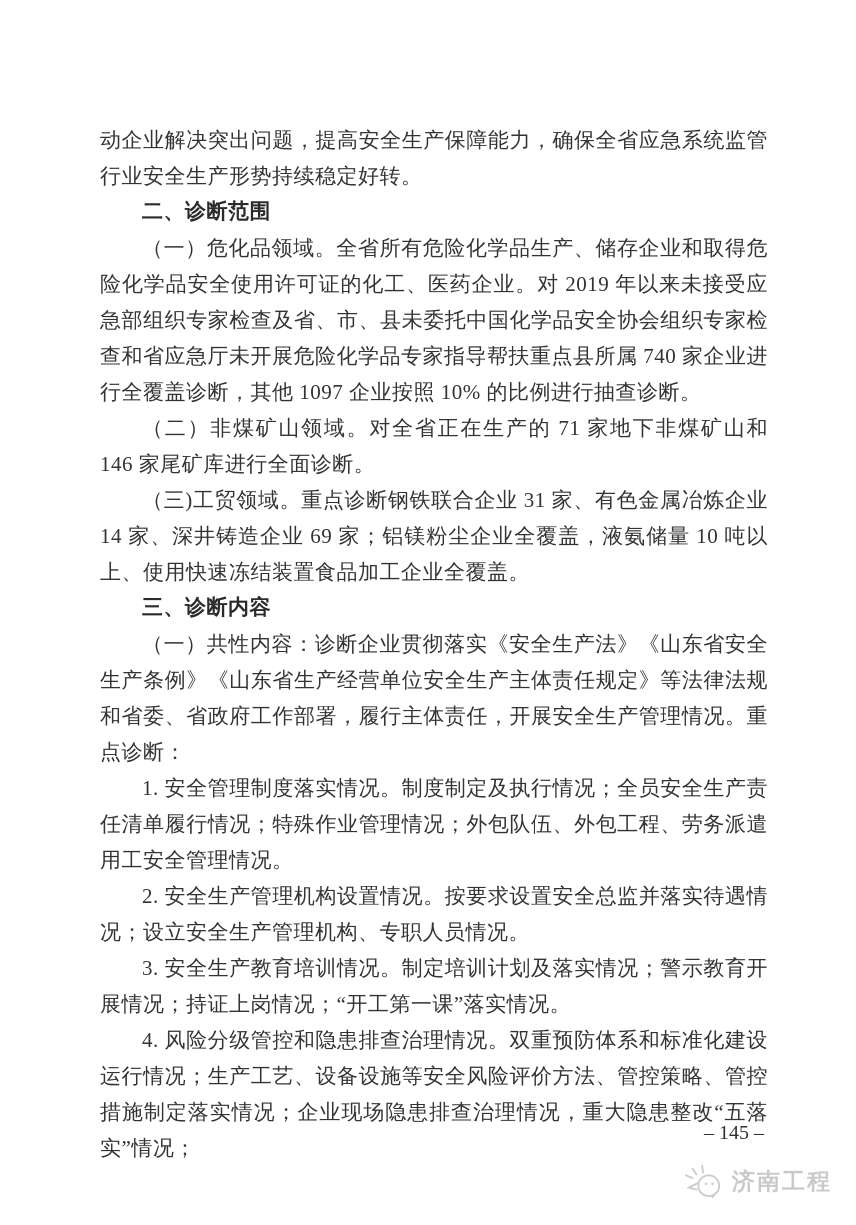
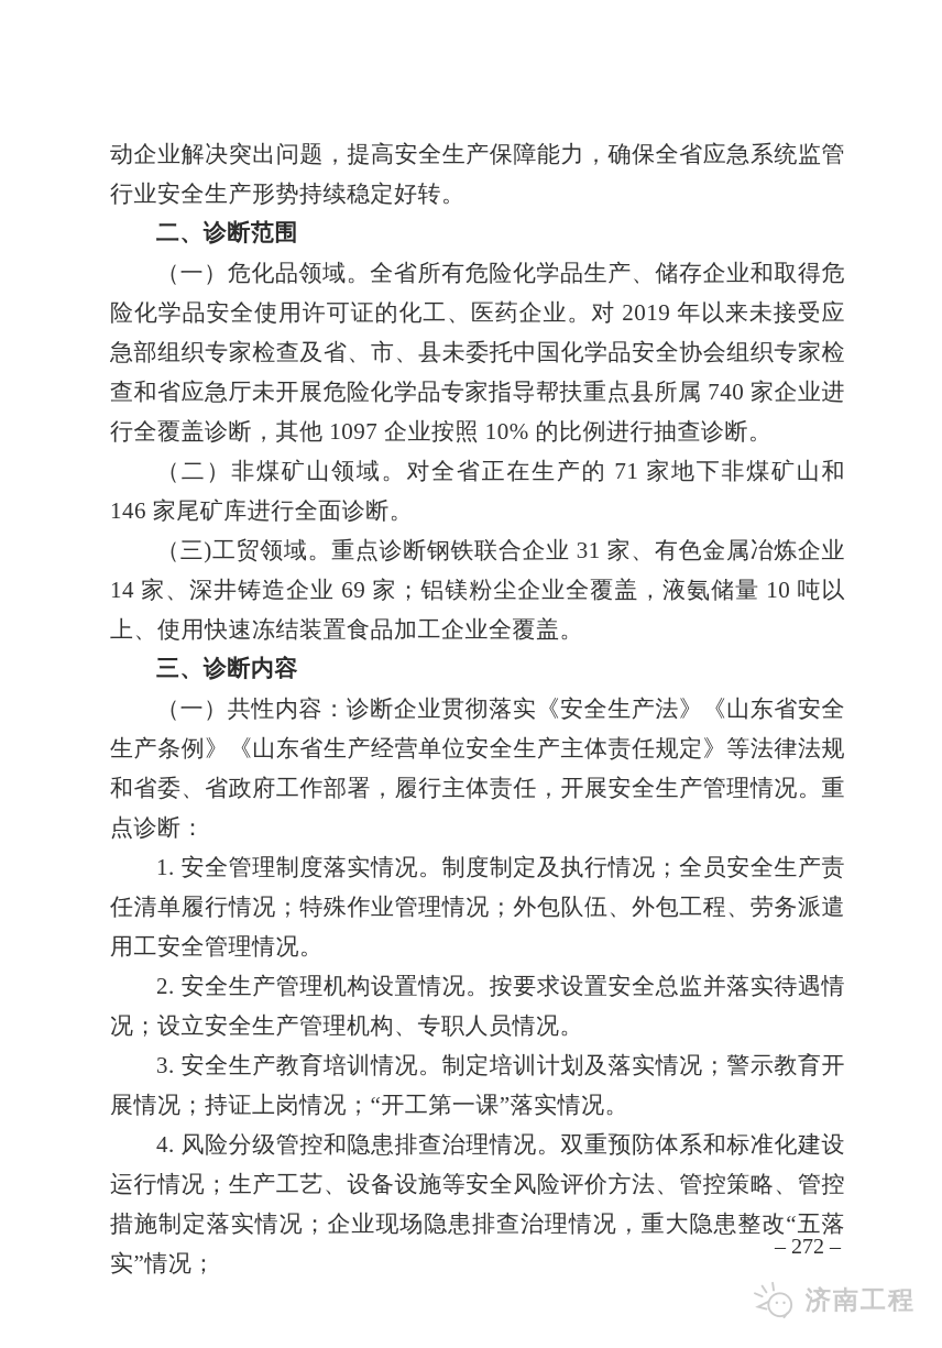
  动企业解决突出问题，提高安全生产保障能力，确保全省应急系统监管行业安全生产形势持续稳定好转。
  二、诊断范围
  （一）危化品领域。全省所有危险化学品生产、储存企业和取得危险化学品安全使用许可证的化工、医药企业。对 2019 年以来未接受应急部组织专家检查及省、市、县未委托中国化学品安全协会组织专家检查和省应急厅未开展危险化学品专家指导帮扶重点县所属 740 家企业进行全覆盖诊断，其他 1097 企业按照 10% 的比例进行抽查诊断。
  （二）非煤矿山领域。对全省正在生产的 71 家地下非煤矿山和 146 家尾矿库进行全面诊断。
  （三)工贸领域。重点诊断钢铁联合企业 31 家、有色金属冶炼企业 14 家、深井铸造企业 69 家；铝镁粉尘企业全覆盖，液氨储量 10 吨以上、使用快速冻结装置食品加工企业全覆盖。
  三、诊断内容
  （一）共性内容：诊断企业贯彻落实《安全生产法》《山东省安全生产条例》《山东省生产经营单位安全生产主体责任规定》等法律法规和省委、省政府工作部署，履行主体责任，开展安全生产管理情况。重点诊断：
  1. 安全管理制度落实情况。制度制定及执行情况；全员安全生产责任清单履行情况；特殊作业管理情况；外包队伍、外包工程、劳务派遣用工安全管理情况。
  2. 安全生产管理机构设置情况。按要求设置安全总监并落实待遇情况；设立安全生产管理机构、专职人员情况。
  3. 安全生产教育培训情况。制定培训计划及落实情况；警示教育开展情况；持证上岗情况；“开工第一课”落实情况。
  4. 风险分级管控和隐患排查治理情况。双重预防体系和标准化建设运行情况；生产工艺、设备设施等安全风险评价方法、管控策略、管控措施制定落实情况；企业现场隐患排查治理情况，重大隐患整改“五落实”情况；
- – 145 –
+ – 272 –
  济南工程
